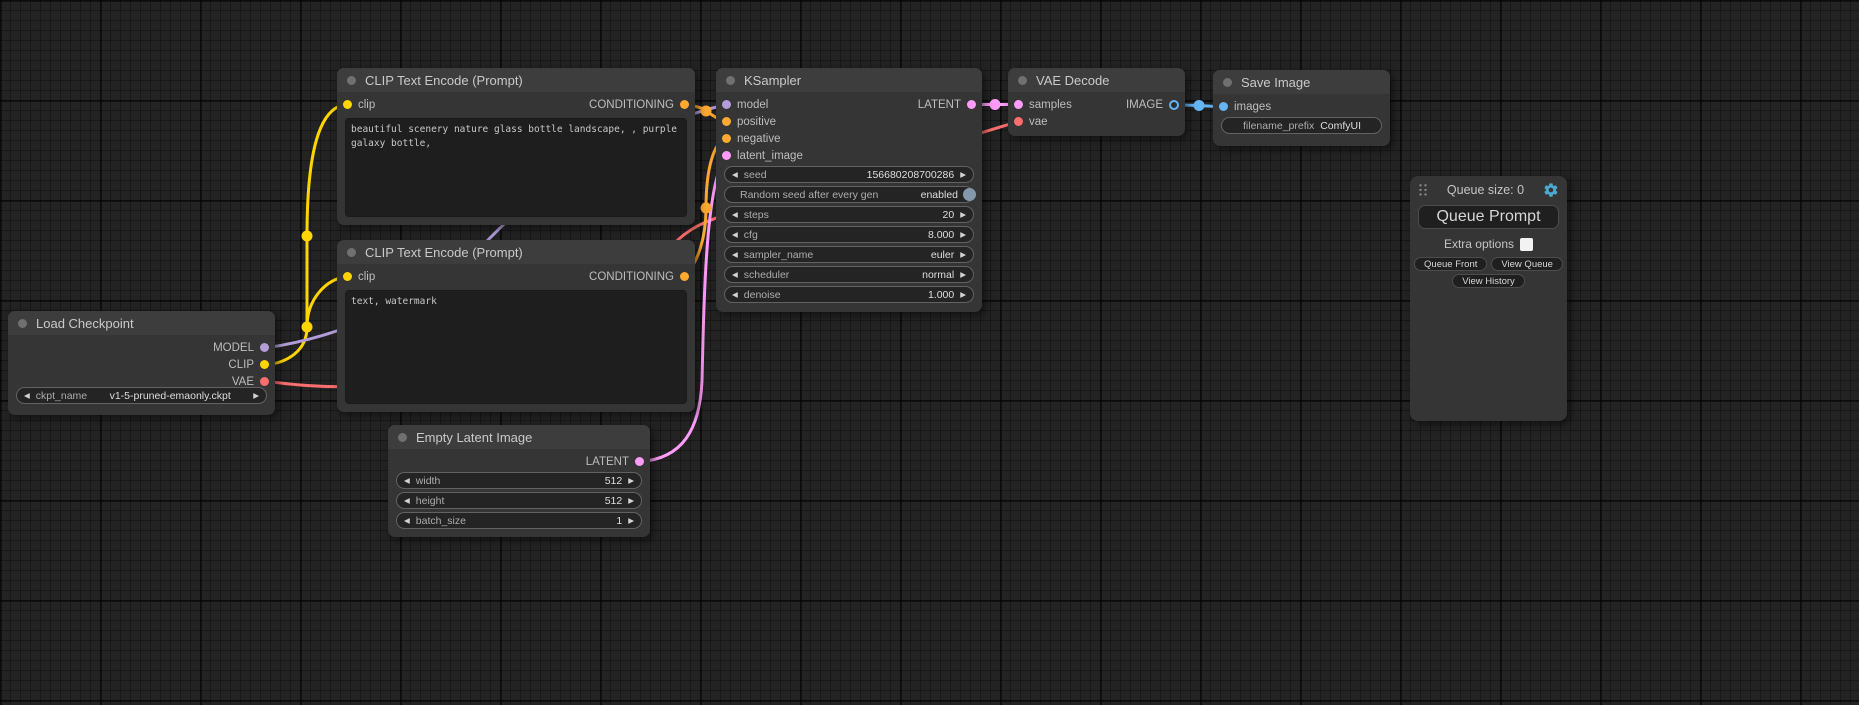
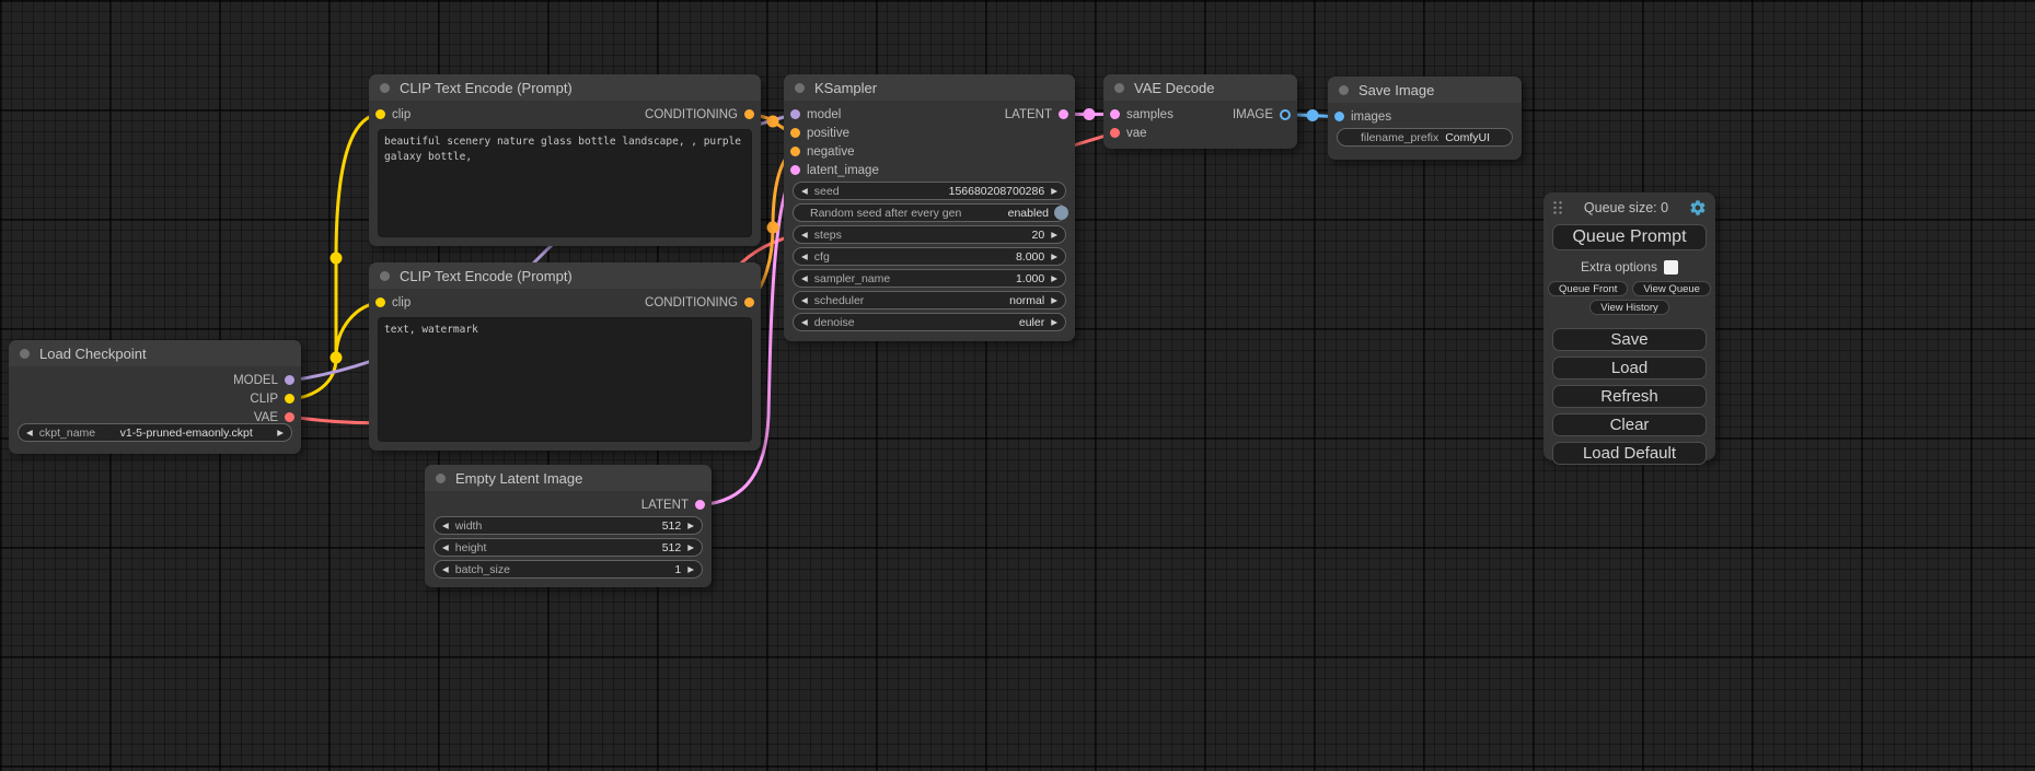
  Load Checkpoint
  MODEL
  CLIP
  VAE
  ◀
  ckpt_name
  v1-5-pruned-emaonly.ckpt
  ▶
  CLIP Text Encode (Prompt)
  clip
  CONDITIONING
  CLIP Text Encode (Prompt)
  clip
  CONDITIONING
  text, watermark
  Empty Latent Image
  LATENT
  ◀
  width
  512
  ▶
  ◀
  height
  512
  ▶
  ◀
  batch_size
  1
  ▶
  KSampler
  model
  LATENT
  positive
  negative
  latent_image
  ◀
  seed
  156680208700286
  ▶
  Random seed after every gen
  enabled
  ◀
  steps
  20
  ▶
  ◀
  cfg
  8.000
  ▶
  ◀
  sampler_name
- euler
+ 1.000
  ▶
  ◀
  scheduler
  normal
  ▶
  ◀
  denoise
- 1.000
+ euler
  ▶
  VAE Decode
  samples
  IMAGE
  vae
  Save Image
  images
  filename_prefix
  ComfyUI
  Queue size: 0
  Queue Prompt
  Extra options
  Queue Front
  View Queue
  View History
+ Save
+ Load
+ Refresh
+ Clear
+ Load Default
